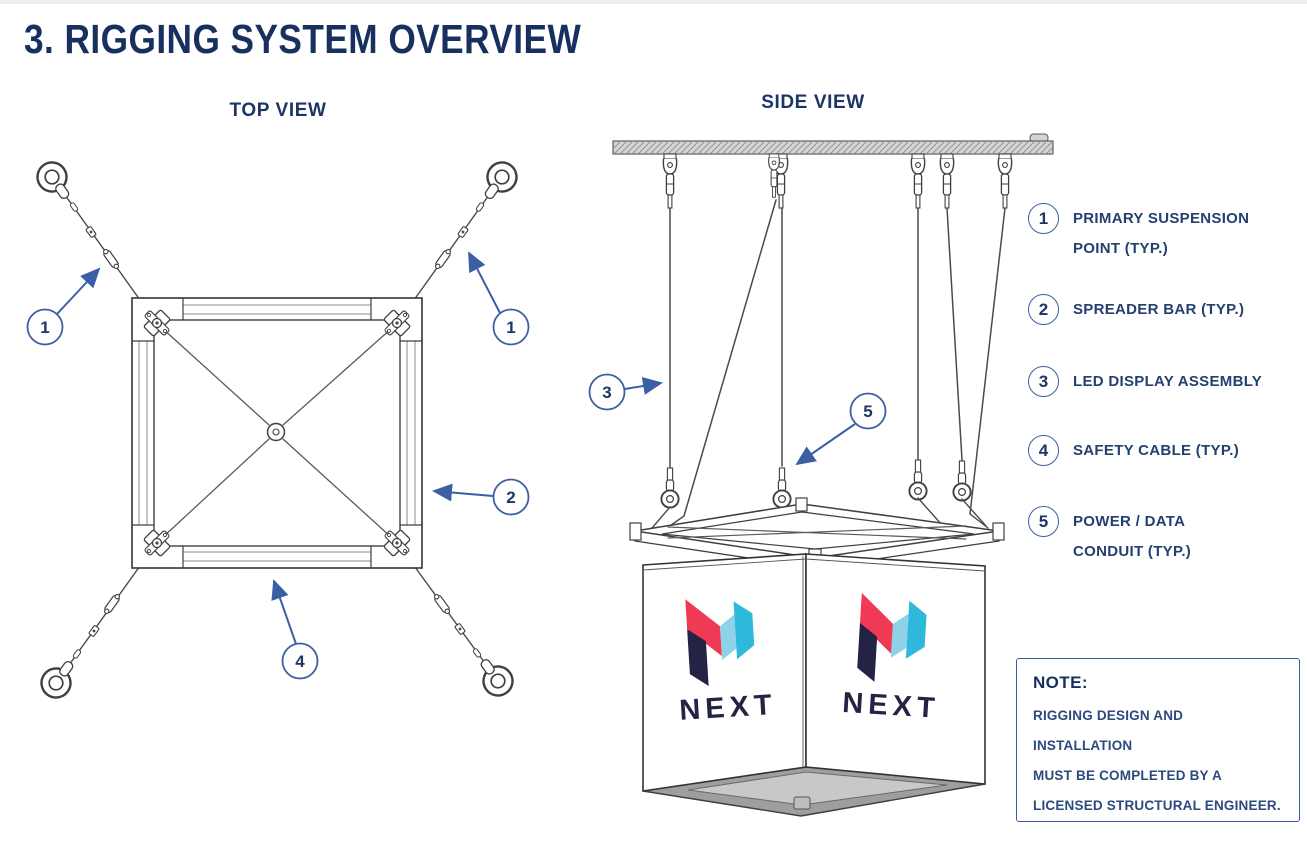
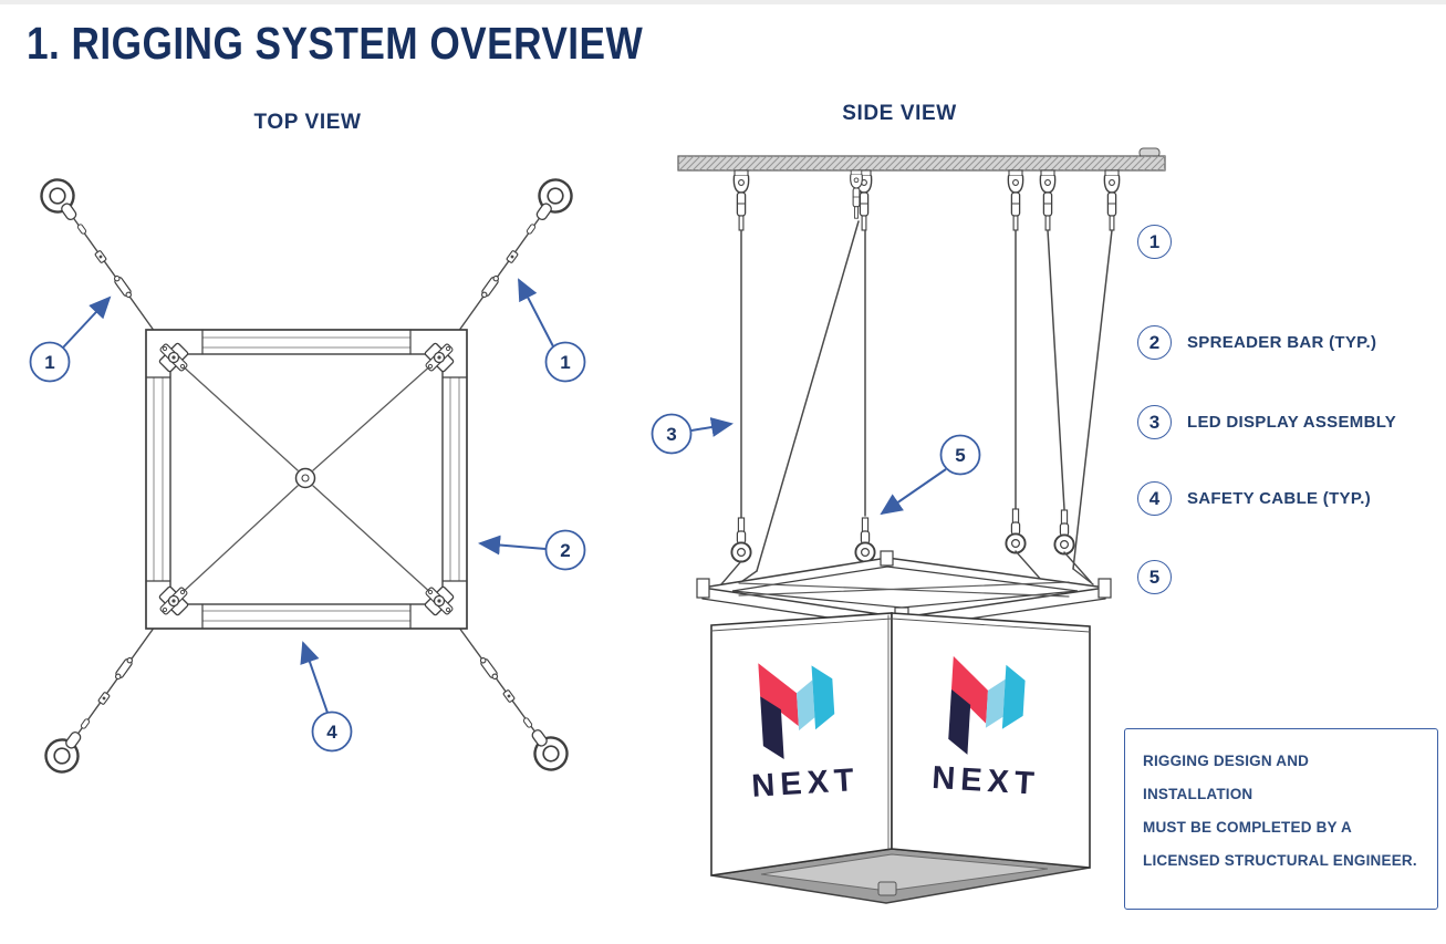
- 3. RIGGING SYSTEM OVERVIEW
+ 1. RIGGING SYSTEM OVERVIEW
  TOP VIEW
  SIDE VIEW
  1
  1
  2
  4
  3
  5
  1
- PRIMARY SUSPENSION
- POINT (TYP.)
  2
  SPREADER BAR (TYP.)
  3
  LED DISPLAY ASSEMBLY
  4
  SAFETY CABLE (TYP.)
  5
- POWER / DATA
- CONDUIT (TYP.)
- NOTE:
  RIGGING DESIGN AND INSTALLATION
  MUST BE COMPLETED BY A
  LICENSED STRUCTURAL ENGINEER.
